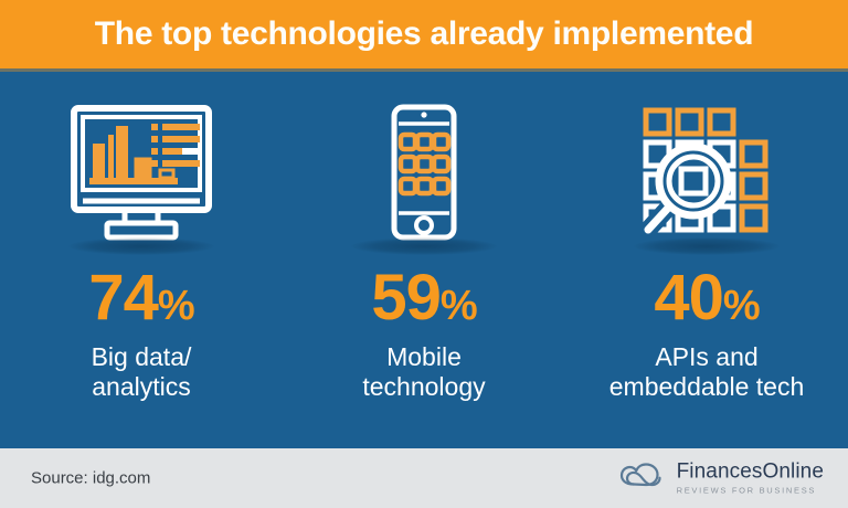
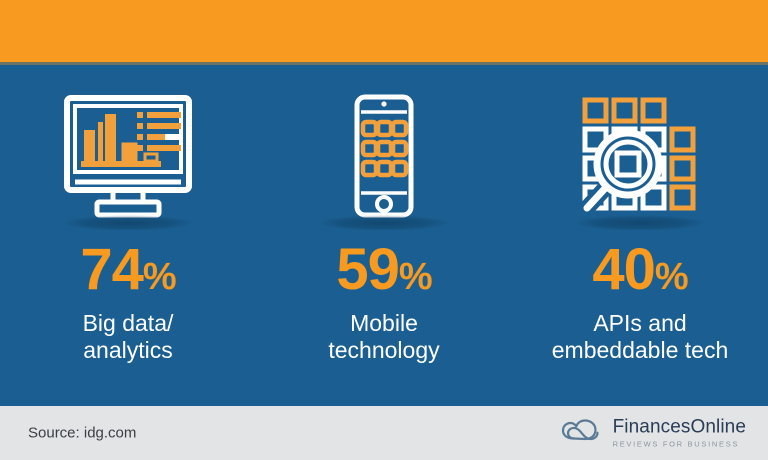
- The top technologies already implemented
  74%
  Big data/
  analytics
  59%
  Mobile
  technology
  40%
  APIs and
  embeddable tech
  Source: idg.com
  FinancesOnline
  REVIEWS FOR BUSINESS
